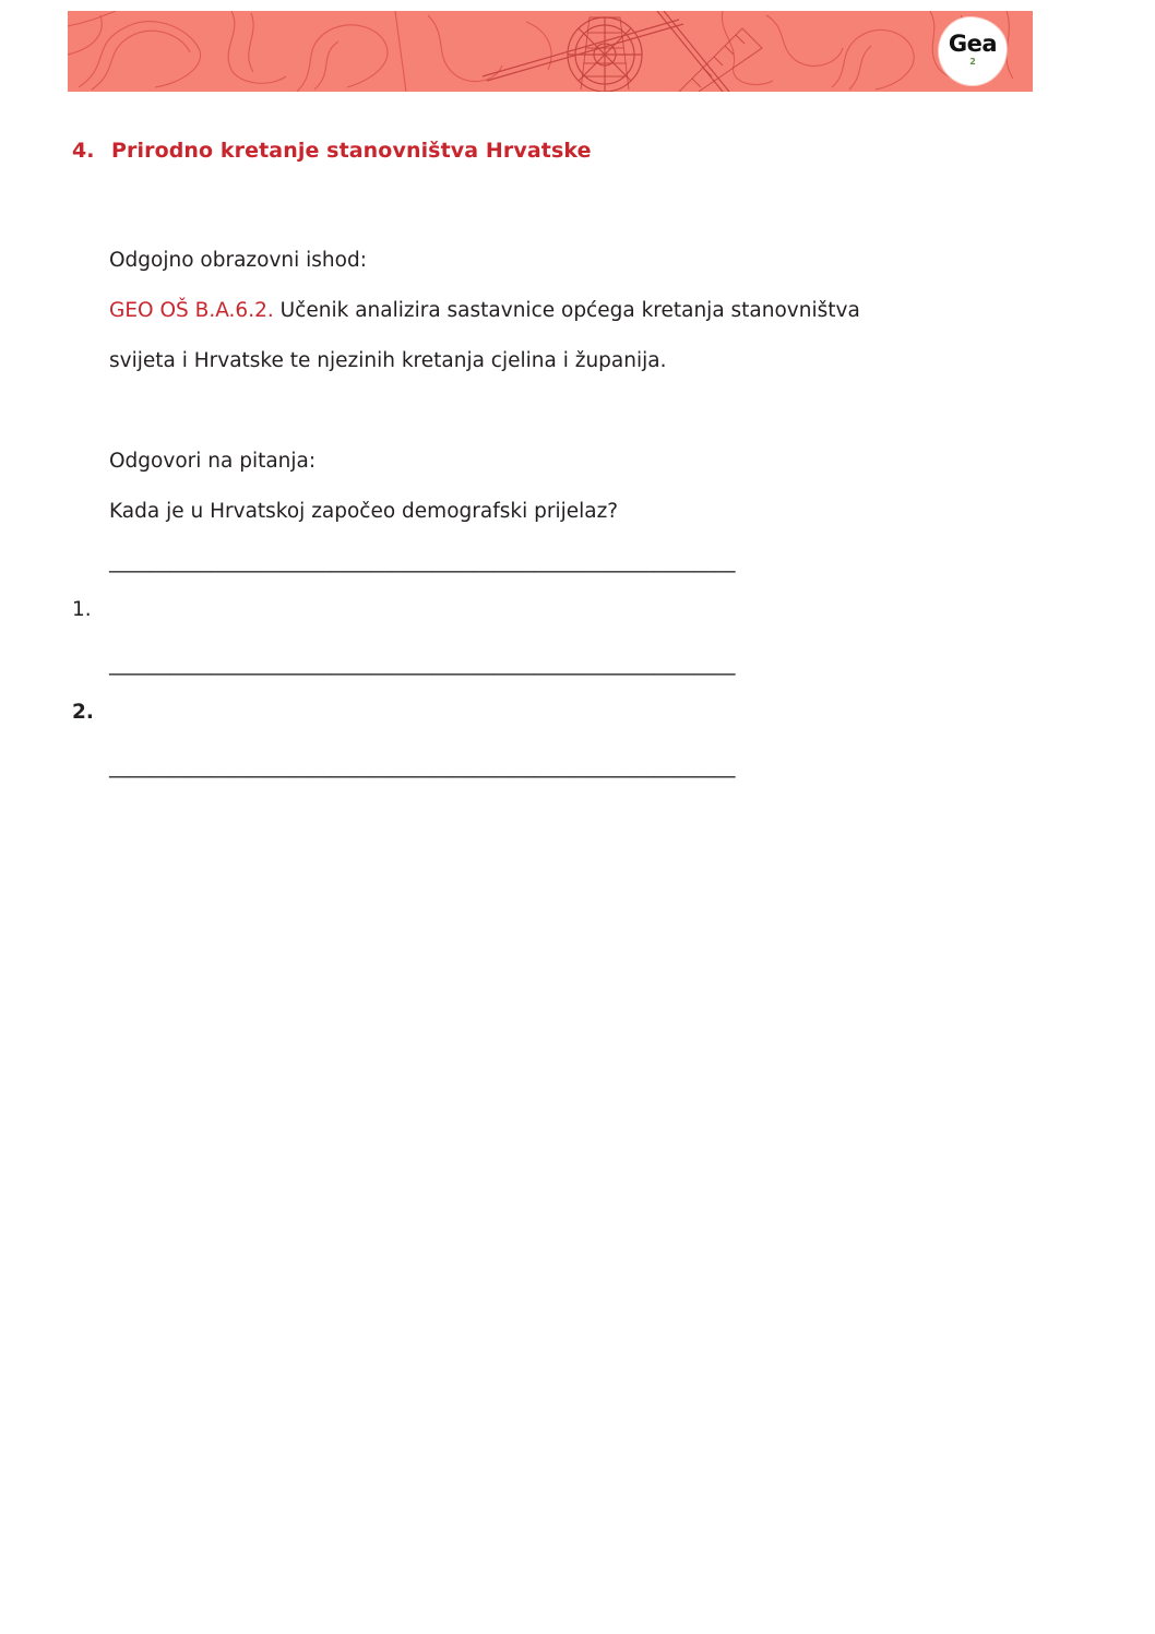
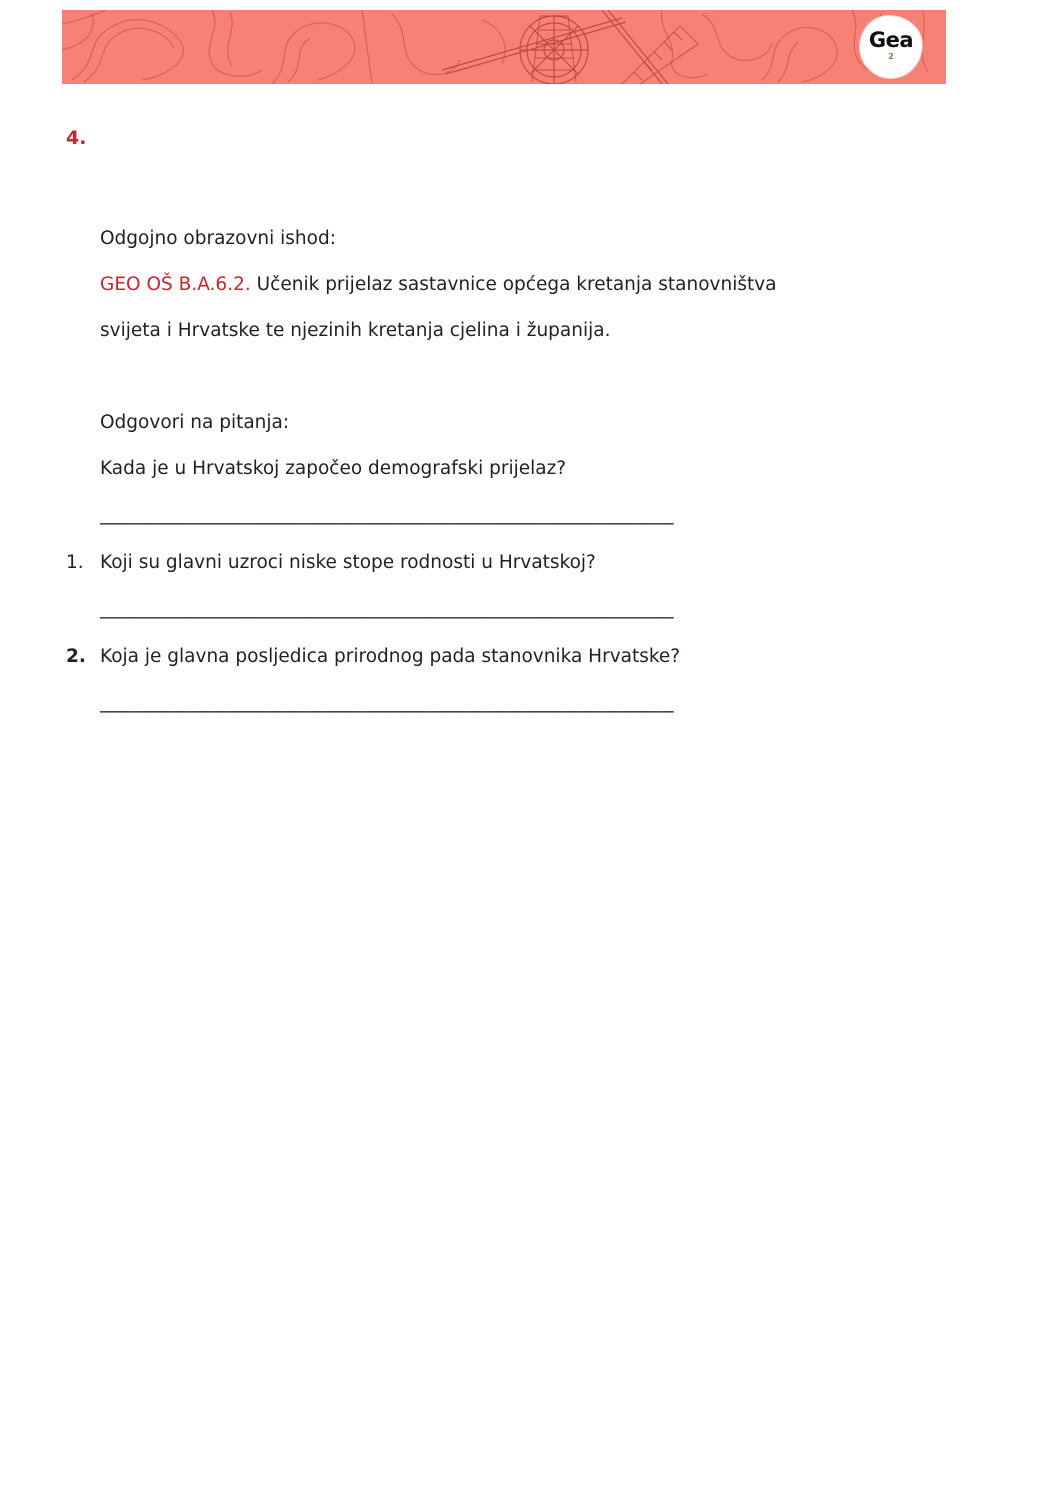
  Gea
  2
  4.
- Prirodno kretanje stanovništva Hrvatske
  Odgojno obrazovni ishod:
- GEO OŠ B.A.6.2. Učenik analizira sastavnice općega kretanja stanovništva
+ GEO OŠ B.A.6.2. Učenik prijelaz sastavnice općega kretanja stanovništva
  svijeta i Hrvatske te njezinih kretanja cjelina i županija.
  Odgovori na pitanja:
  Kada je u Hrvatskoj započeo demografski prijelaz?
  ______________________________________________________________
  1.
+ Koji su glavni uzroci niske stope rodnosti u Hrvatskoj?
  ______________________________________________________________
  2.
+ Koja je glavna posljedica prirodnog pada stanovnika Hrvatske?
  ______________________________________________________________
